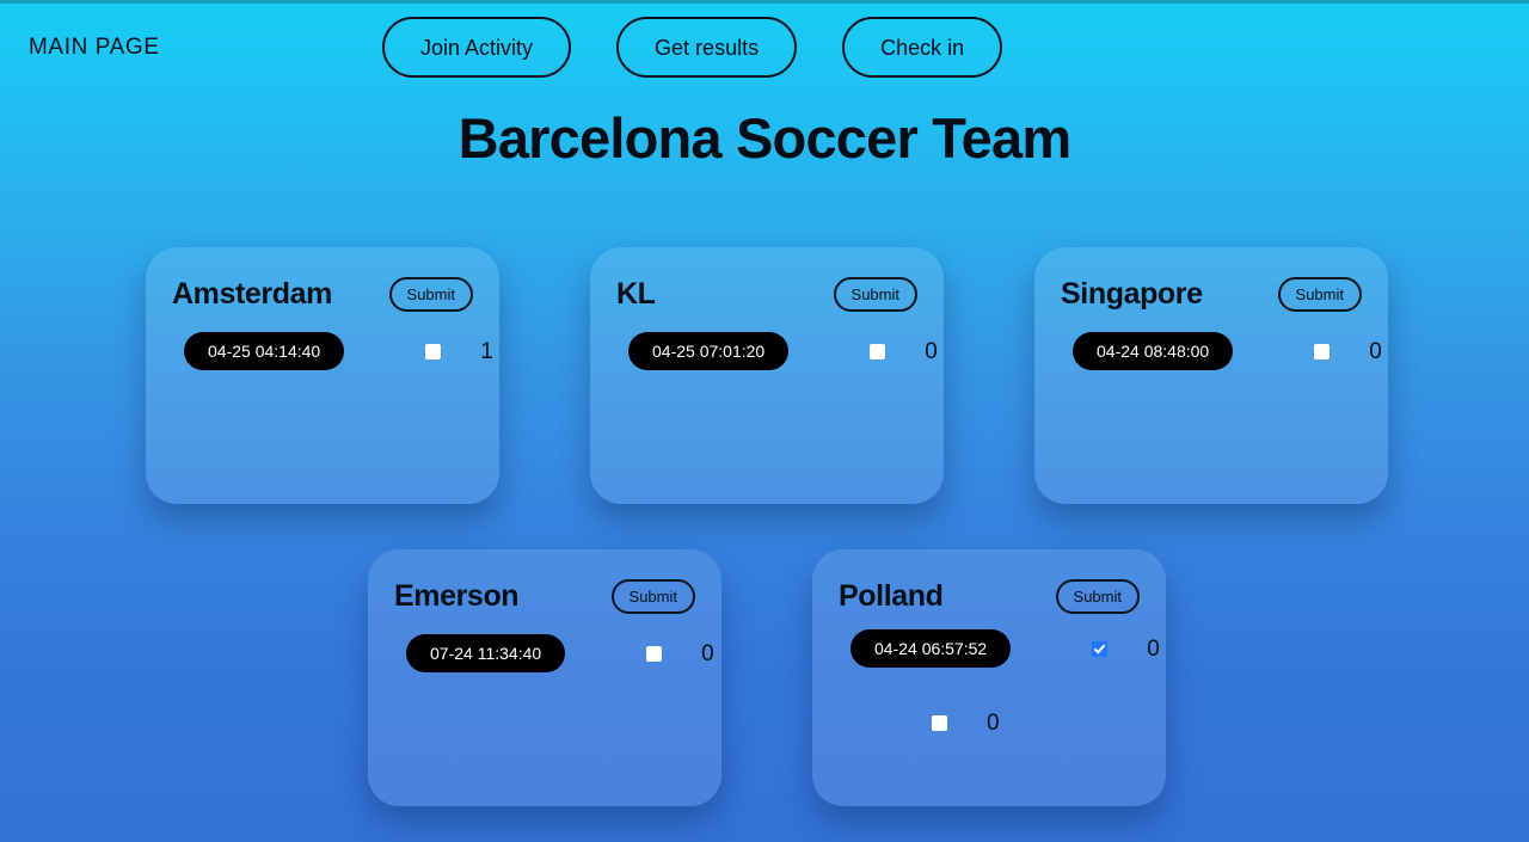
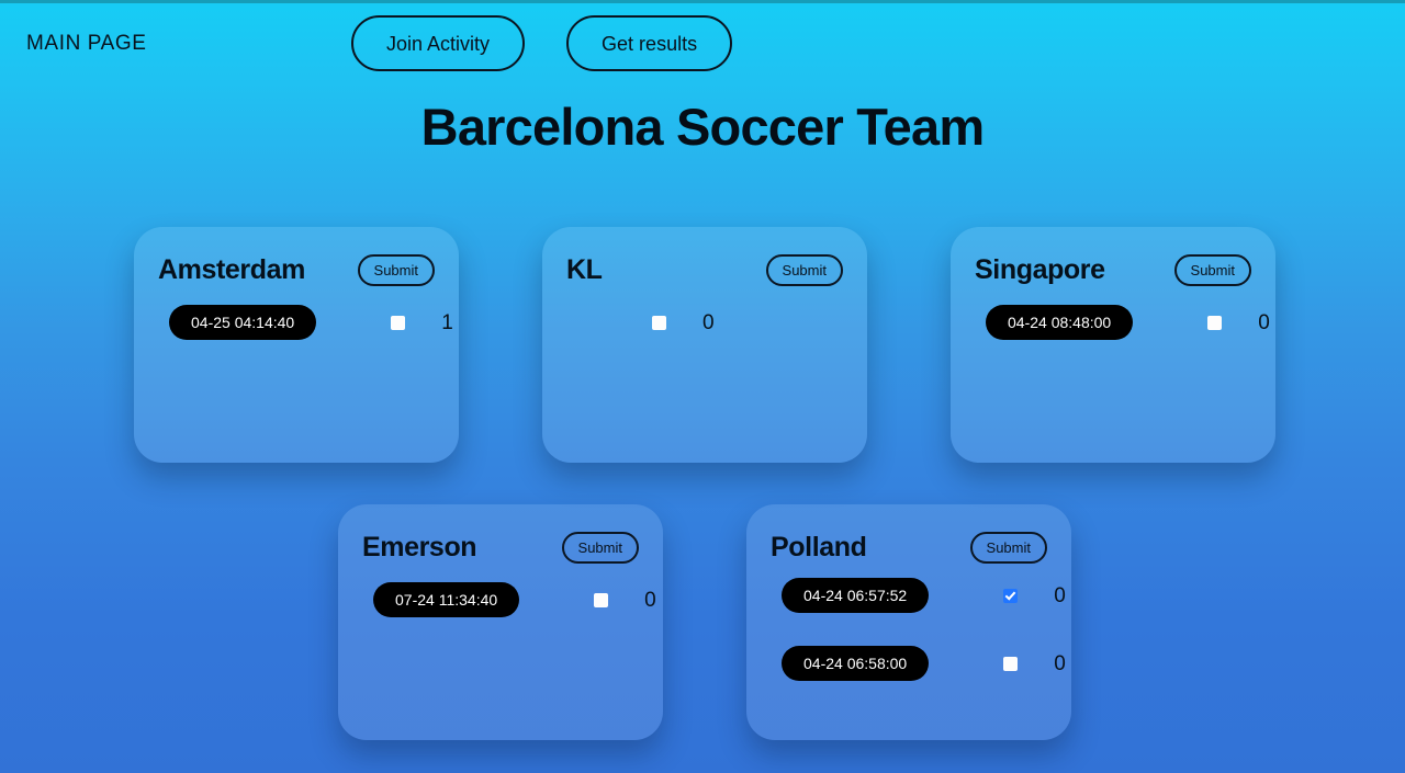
  MAIN PAGE
  Join Activity
  Get results
- Check in
  Barcelona Soccer Team
  Amsterdam
  Submit
  04-25 04:14:40
  1
  KL
  Submit
- 04-25 07:01:20
  0
  Singapore
  Submit
  04-24 08:48:00
  0
  Emerson
  Submit
  07-24 11:34:40
  0
  Polland
  Submit
  04-24 06:57:52
  0
+ 04-24 06:58:00
  0
